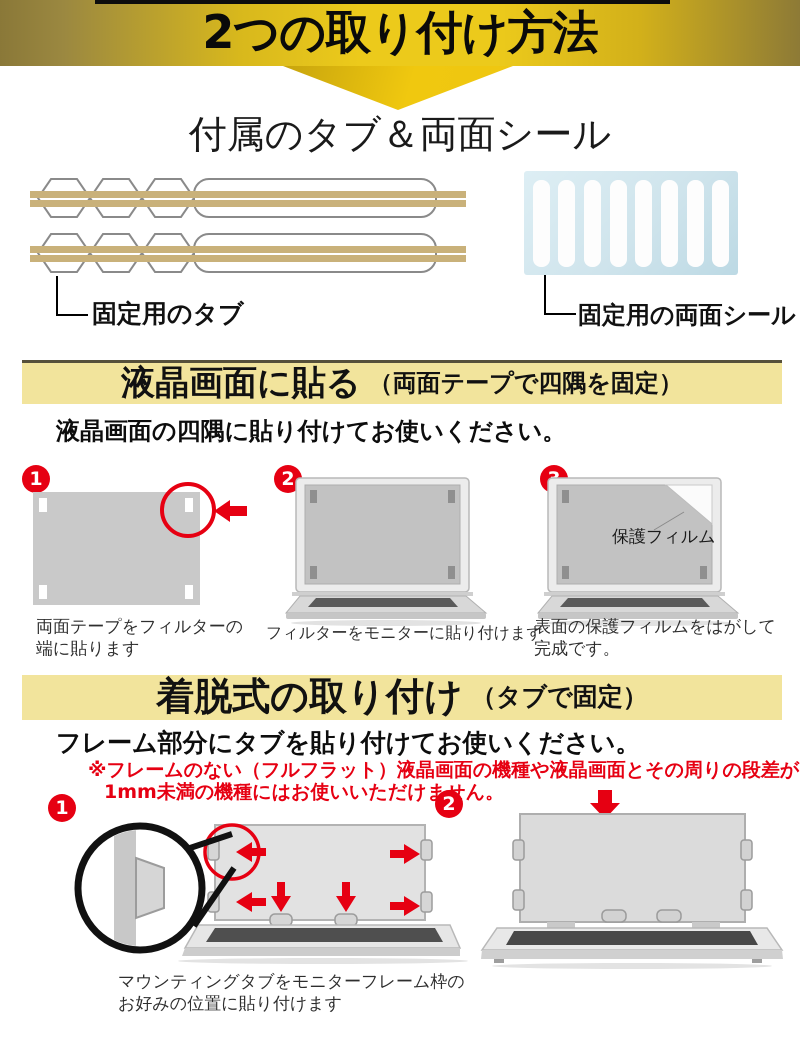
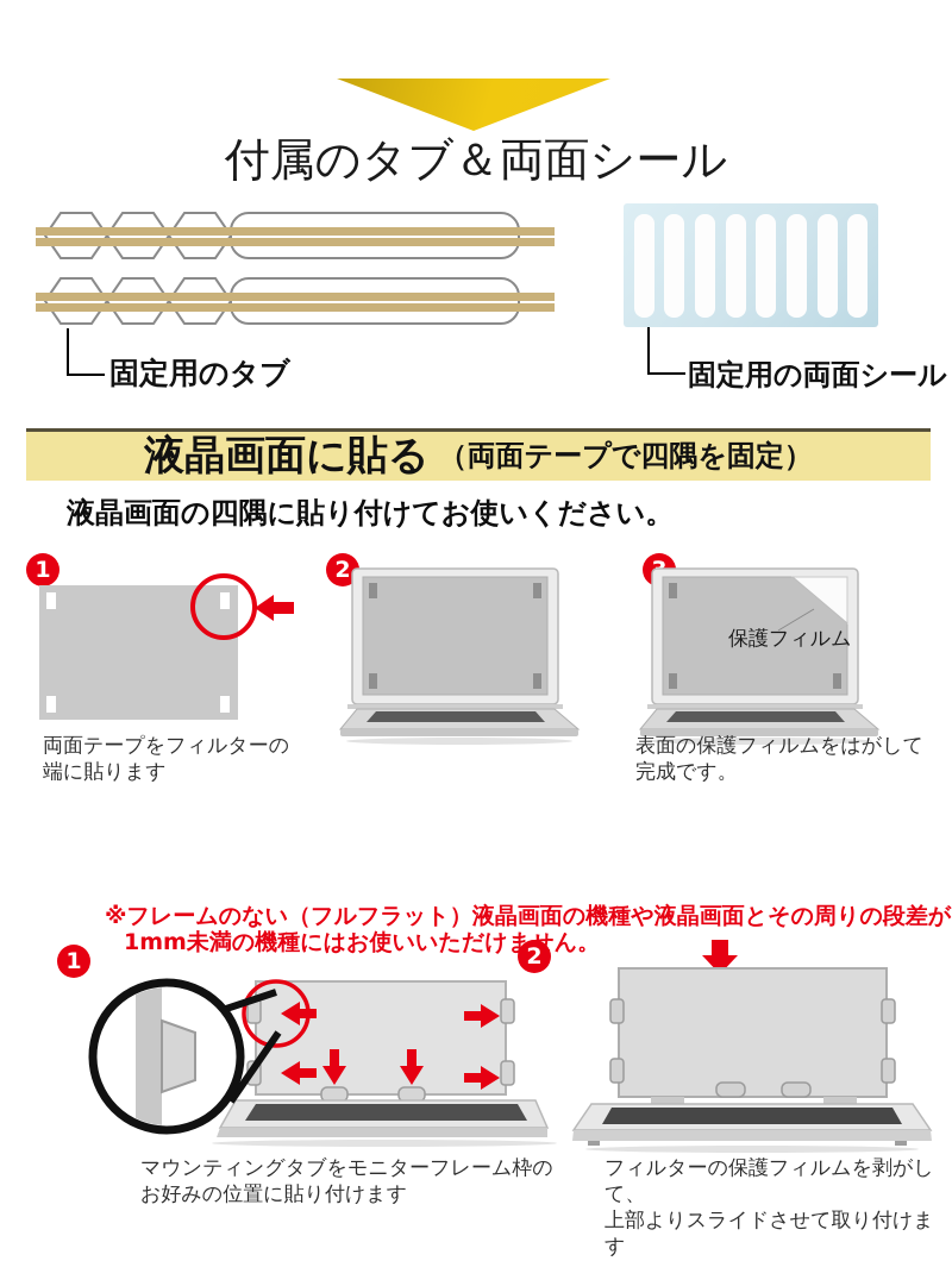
- 2つの取り付け方法
  付属のタブ＆両面シール
  固定用のタブ
  固定用の両面シール
  液晶画面に貼る
  （両面テープで四隅を固定）
  液晶画面の四隅に貼り付けてお使いください。
  1
  両面テープをフィルターの
  端に貼ります
  2
- フィルターをモニターに貼り付けます
  保護フィルム
  表面の保護フィルムをはがして
  完成です。
- 着脱式の取り付け
- （タブで固定）
- フレーム部分にタブを貼り付けてお使いください。
  ※フレームのない（フルフラット）液晶画面の機種や液晶画面とその周りの段差が
  1mm未満の機種にはお使いいただけまん。
  1
  マウンティングタブをモニターフレーム枠の
  お好みの位置に貼り付けます
  2
+ フィルターの保護フィルムを剥がして、
+ 上部よりスライドさせて取り付けます
